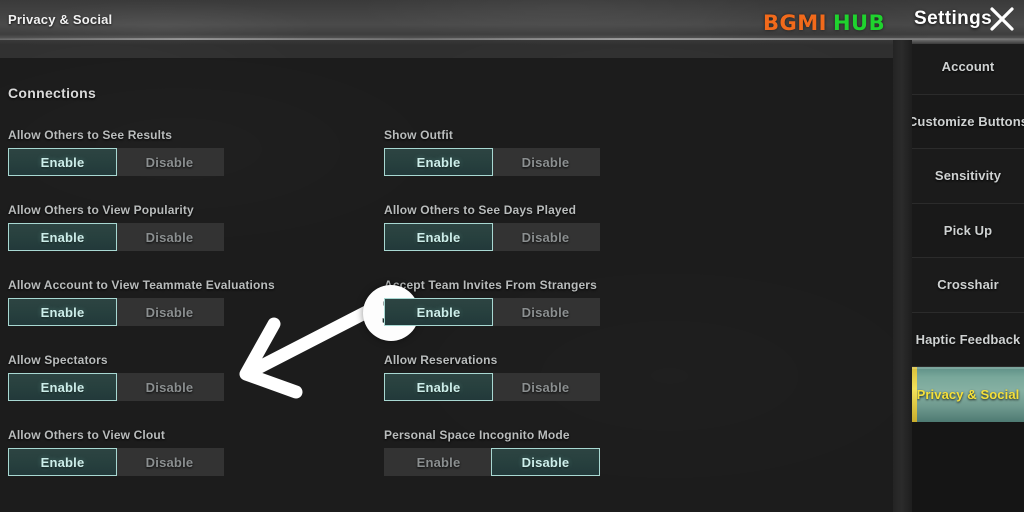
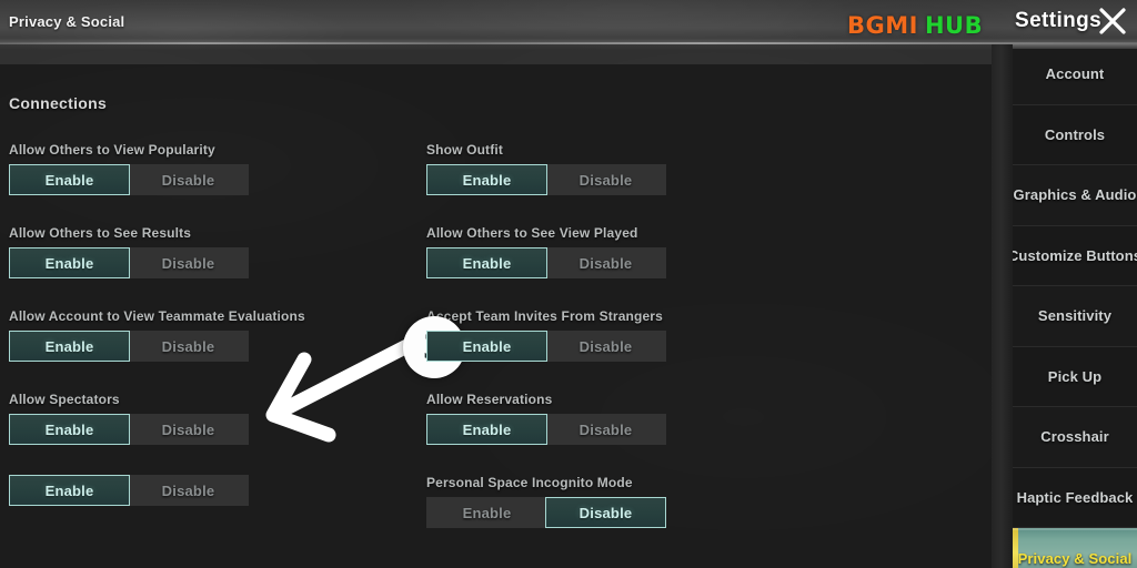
  Privacy & Social
  BGMI HUB
  Settings
  Connections
- Allow Others to See Results
+ Allow Others to View Popularity
  Enable
  Disable
- Allow Others to View Popularity
+ Allow Others to See Results
  Enable
  Disable
  Allow Account to View Teammate Evaluations
  Enable
  Disable
  Allow Spectators
  Enable
  Disable
- Allow Others to View Clout
  Enable
  Disable
  Show Outfit
  Enable
  Disable
- Allow Others to See Days Played
+ Allow Others to See View Played
  Enable
  Disable
  cept Team Invites From Strangers
  Enable
  Disable
  Allow Reservations
  Enable
  Disable
  Personal Space Incognito Mode
  Enable
  Disable
  Account
+ Controls
+ Graphics & Audio
  Customize Button
  Sensitivity
  Pick Up
  Crosshair
  Haptic Feedback
  Privacy & Social
